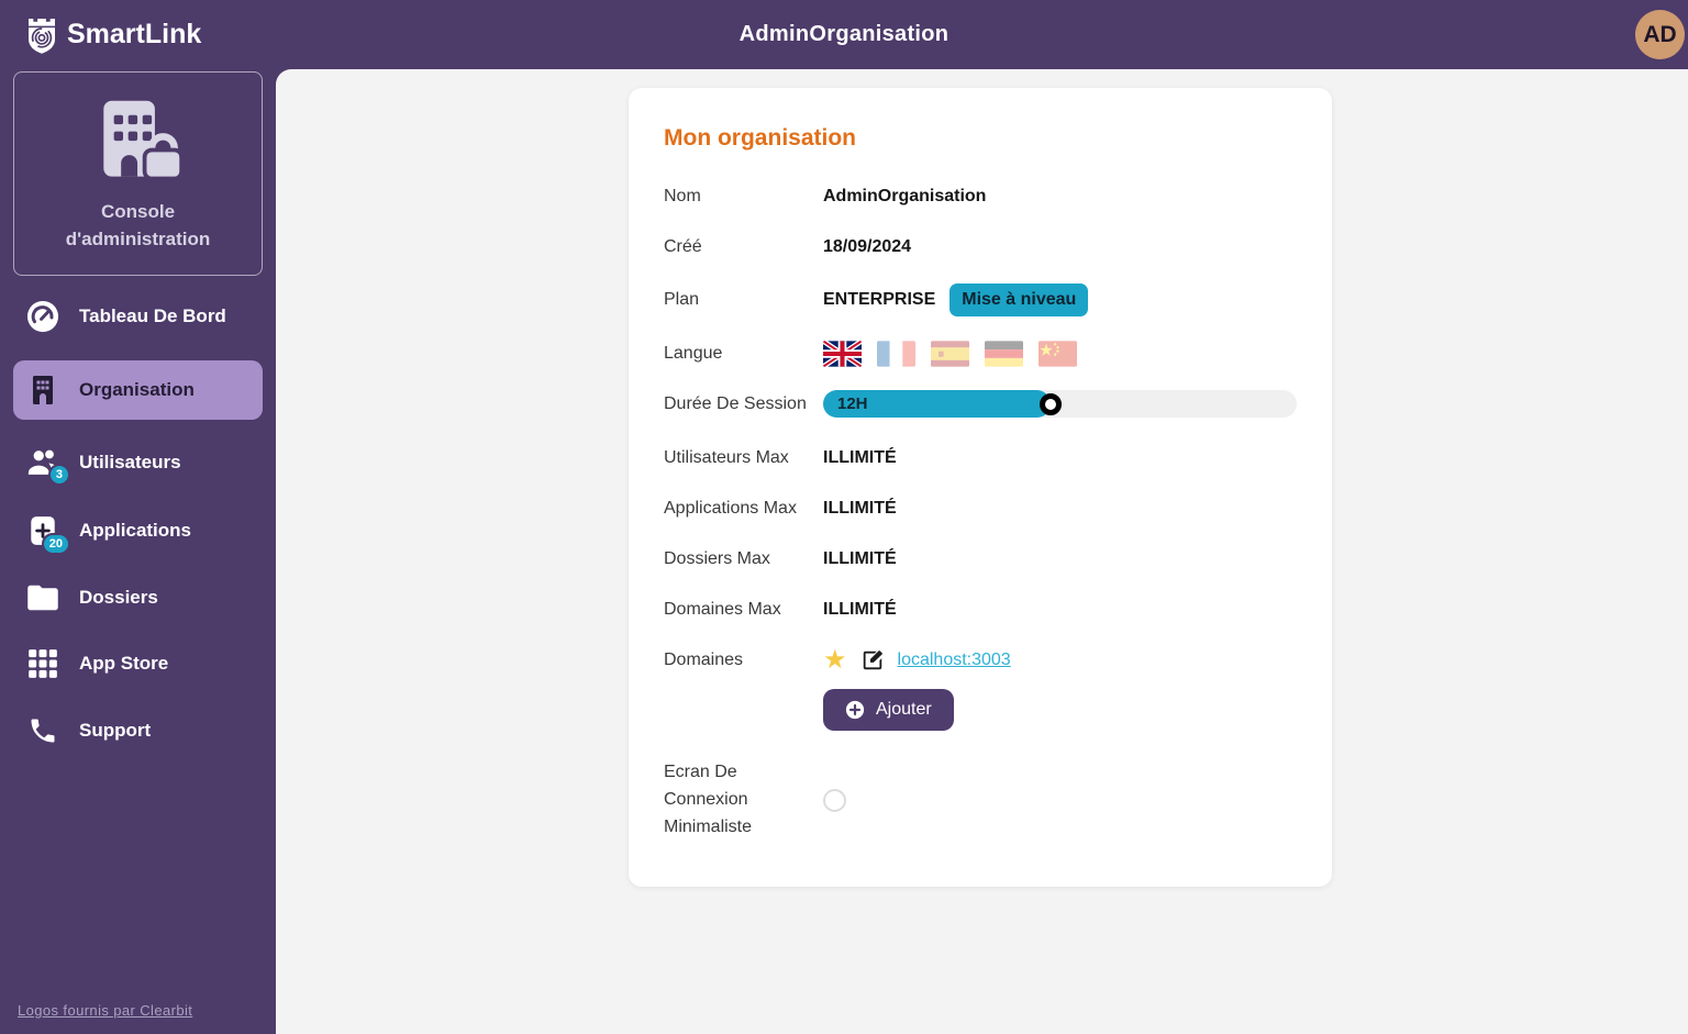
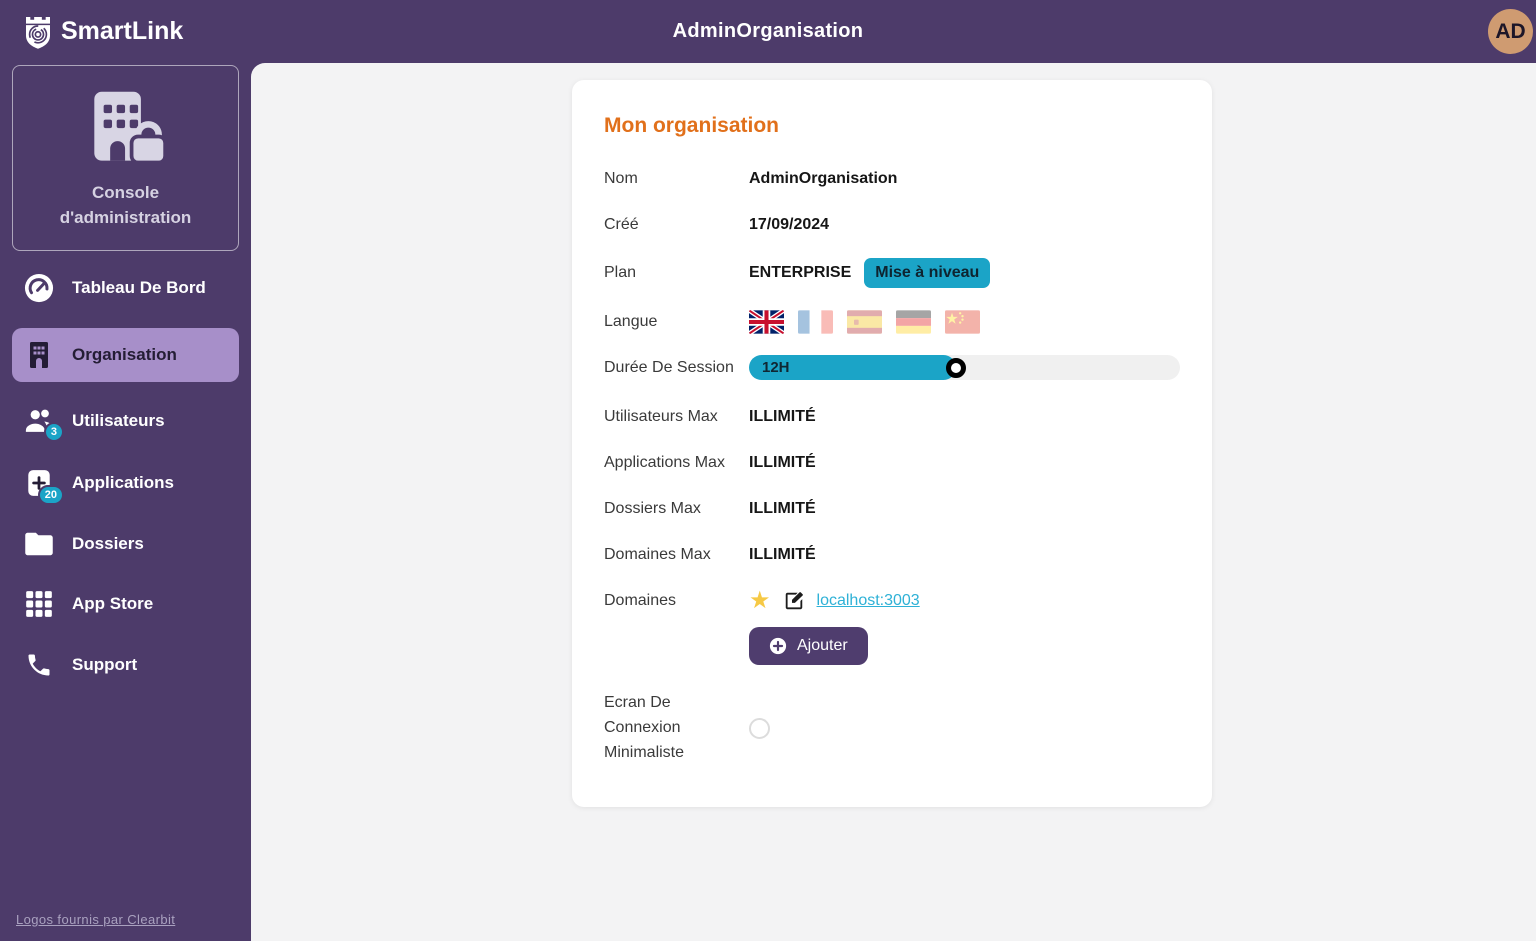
  SmartLink
  AdminOrganisation
  AD
  Console d'administration
  Tableau De Bord
  Organisation
  3
  Utilisateurs
  20
  Applications
  Dossiers
  App Store
  Support
  Logos fournis par Clearbit
  Mon organisation
  Nom
  AdminOrganisation
  Créé
- 18/09/2024
+ 17/09/2024
  Plan
  ENTERPRISE
  Mise à niveau
  Langue
  Durée De Session
  12H
  Utilisateurs Max
  ILLIMITÉ
  Applications Max
  ILLIMITÉ
  Dossiers Max
  ILLIMITÉ
  Domaines Max
  ILLIMITÉ
  Domaines
  ★
  localhost:3003
  Ajouter
  Ecran De Connexion Minimaliste
